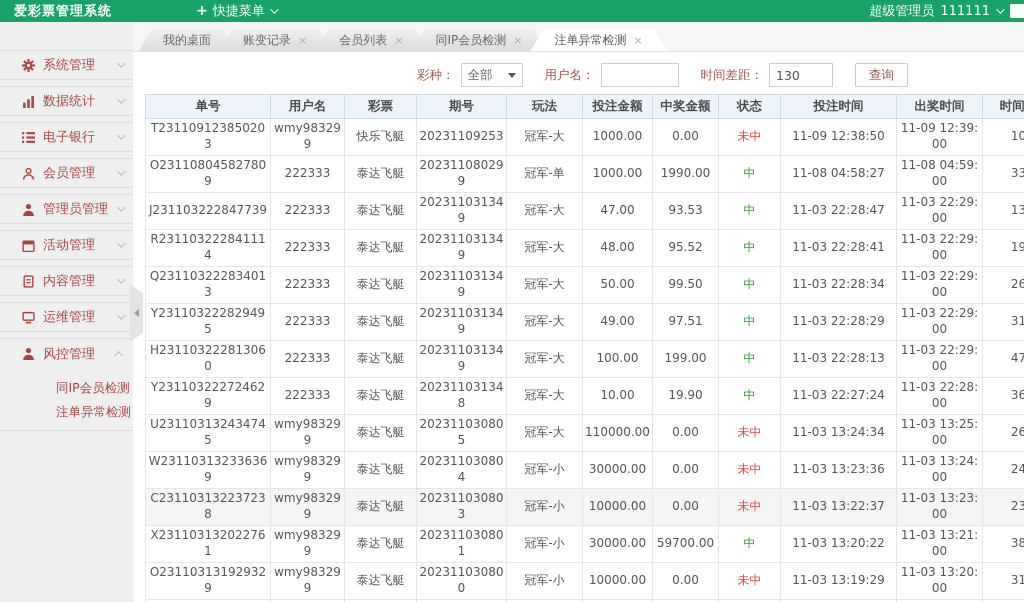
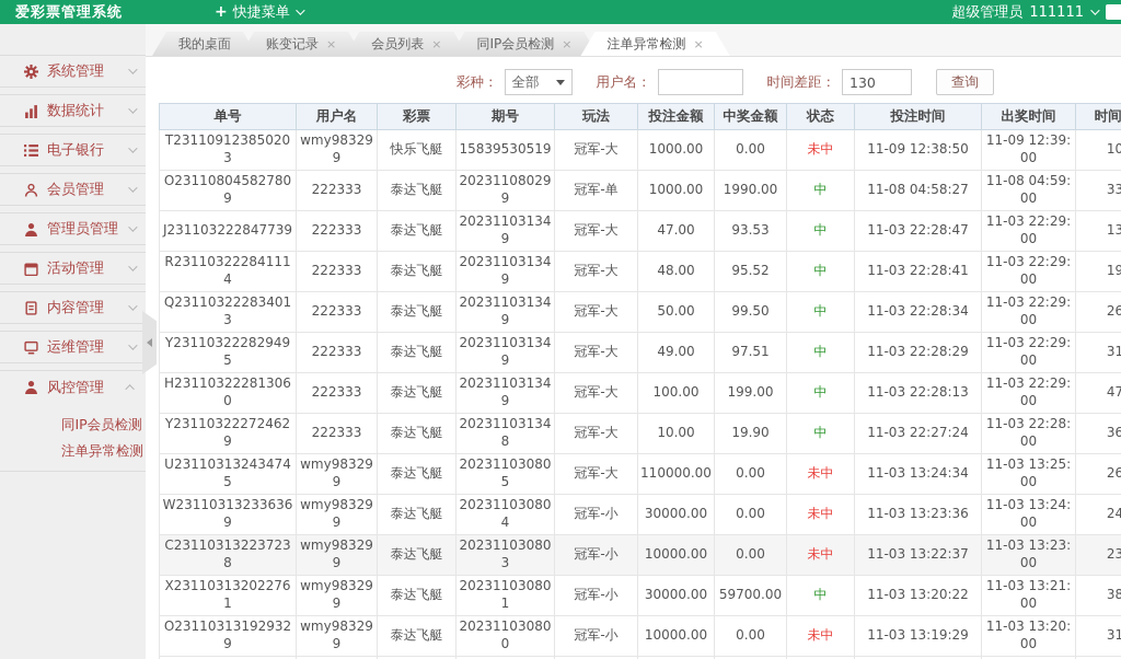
  爱彩票管理系统
  +
  快捷菜单
  超级管理员
  111111
  系统管理
  数据统计
  电子银行
  会员管理
  管理员管理
  活动管理
  内容管理
  运维管理
  风控管理
  同IP会员检测
  注单异常检测
  我的桌面
  账变记录
  ×
  会员列表
  ×
  同IP会员检测
  ×
  注单异常检测
  ×
  彩种：
  全部
  用户名：
  时间差距：
  130
  查询
  单号	用户名	彩票	期号	玩法	投注金额	中奖金额	状态	投注时间	出奖时间	时间
- T231109123850203	wmy983299	快乐飞艇	20231109253	冠军-大	1000.00	0.00	未中	11-09 12:38:50	11-09 12:39:00	10
+ T231109123850203	wmy983299	快乐飞艇	15839530519	冠军-大	1000.00	0.00	未中	11-09 12:38:50	11-09 12:39:00	10
  O231108045827809	222333	泰达飞艇	202311080299	冠军-单	1000.00	1990.00	中	11-08 04:58:27	11-08 04:59:00	33
  J231103222847739	222333	泰达飞艇	202311031349	冠军-大	47.00	93.53	中	11-03 22:28:47	11-03 22:29:00	13
  R231103222841114	222333	泰达飞艇	202311031349	冠军-大	48.00	95.52	中	11-03 22:28:41	11-03 22:29:00	19
  Q231103222834013	222333	泰达飞艇	202311031349	冠军-大	50.00	99.50	中	11-03 22:28:34	11-03 22:29:00	26
  Y231103222829495	222333	泰达飞艇	202311031349	冠军-大	49.00	97.51	中	11-03 22:28:29	11-03 22:29:00	31
  H231103222813060	222333	泰达飞艇	202311031349	冠军-大	100.00	199.00	中	11-03 22:28:13	11-03 22:29:00	47
  Y231103222724629	222333	泰达飞艇	202311031348	冠军-大	10.00	19.90	中	11-03 22:27:24	11-03 22:28:00	36
  U231103132434745	wmy983299	泰达飞艇	202311030805	冠军-大	110000.00	0.00	未中	11-03 13:24:34	11-03 13:25:00	26
  W231103132336369	wmy983299	泰达飞艇	202311030804	冠军-小	30000.00	0.00	未中	11-03 13:23:36	11-03 13:24:00	24
  C231103132237238	wmy983299	泰达飞艇	202311030803	冠军-小	10000.00	0.00	未中	11-03 13:22:37	11-03 13:23:00	23
  X231103132022761	wmy983299	泰达飞艇	202311030801	冠军-小	30000.00	59700.00	中	11-03 13:20:22	11-03 13:21:00	38
  O231103131929329	wmy983299	泰达飞艇	202311030800	冠军-小	10000.00	0.00	未中	11-03 13:19:29	11-03 13:20:00	31
